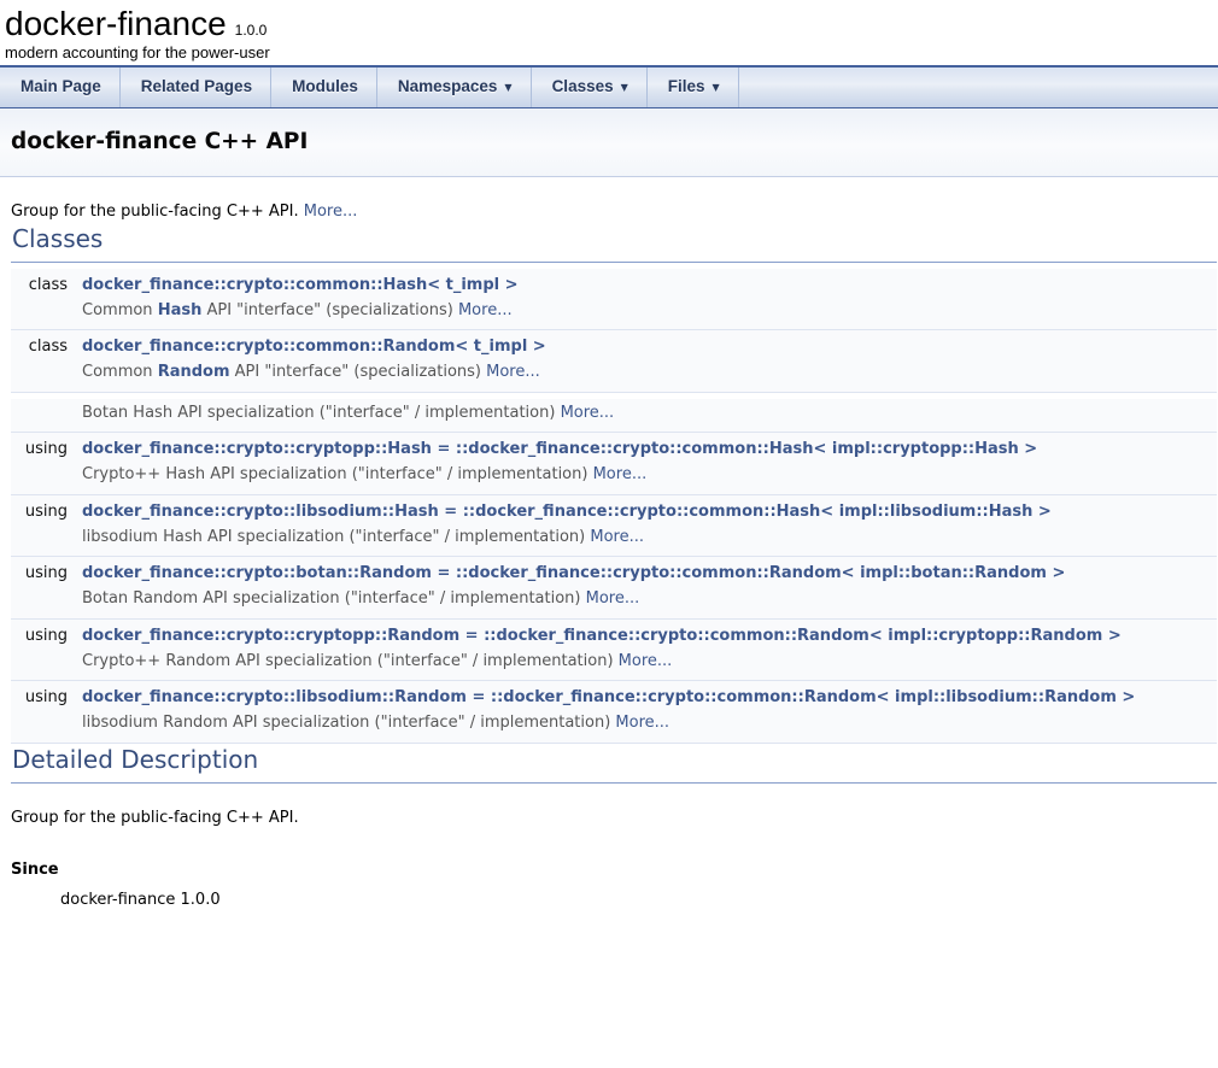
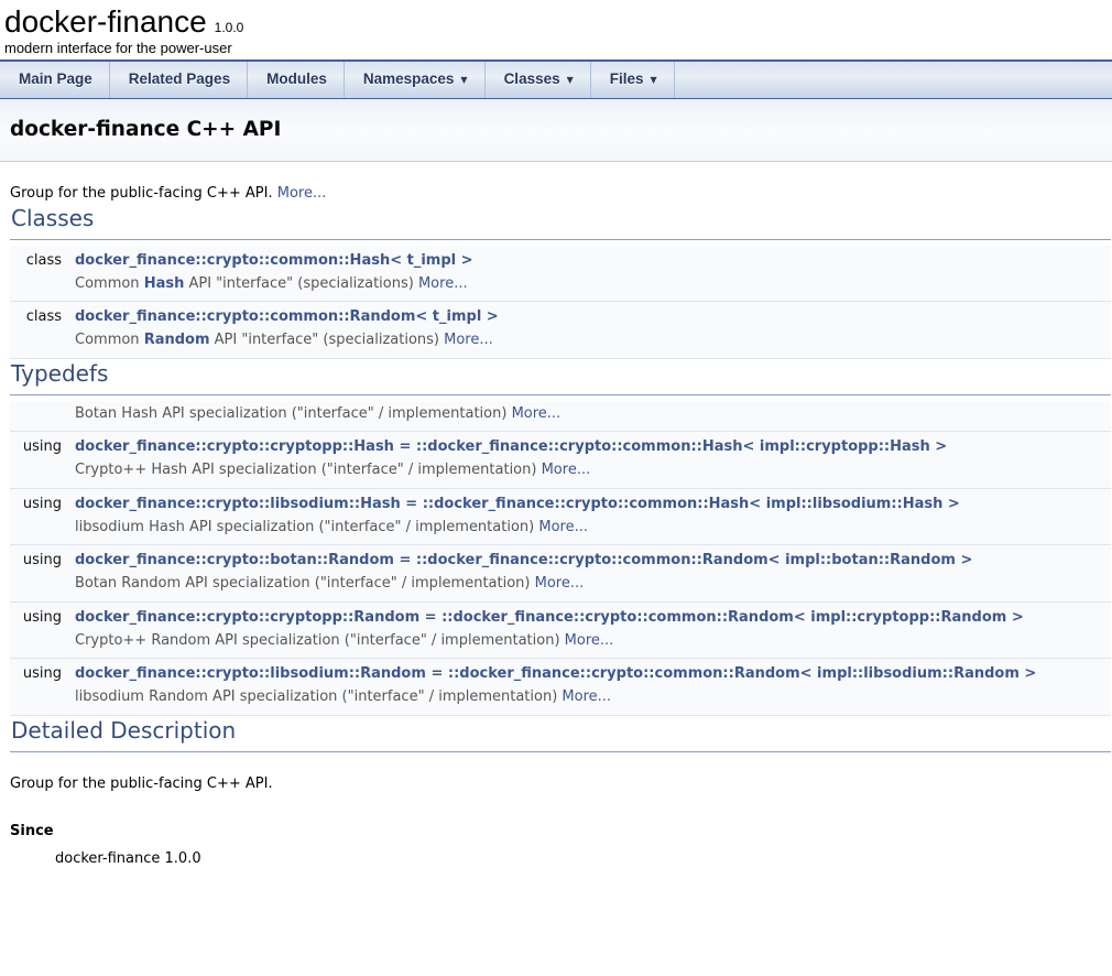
  docker-finance 1.0.0
- modern accounting for the power-user
+ modern interface for the power-user
  Main Page
  Related Pages
  Modules
  Namespaces
  ▼
  Classes
  ▼
  Files
  ▼
  docker-finance C++ API
  Group for the public-facing C++ API. More...
  Classes
  class	docker_finance::crypto::common::Hash< t_impl >
  	Common Hash API "interface" (specializations) More...
  class	docker_finance::crypto::common::Random< t_impl >
  	Common Random API "interface" (specializations) More...
+ Typedefs
  	Botan Hash API specialization ("interface" / implementation) More...
  using	docker_finance::crypto::cryptopp::Hash = ::docker_finance::crypto::common::Hash< impl::cryptopp::Hash >
  	Crypto++ Hash API specialization ("interface" / implementation) More...
  using	docker_finance::crypto::libsodium::Hash = ::docker_finance::crypto::common::Hash< impl::libsodium::Hash >
  	libsodium Hash API specialization ("interface" / implementation) More...
  using	docker_finance::crypto::botan::Random = ::docker_finance::crypto::common::Random< impl::botan::Random >
  	Botan Random API specialization ("interface" / implementation) More...
  using	docker_finance::crypto::cryptopp::Random = ::docker_finance::crypto::common::Random< impl::cryptopp::Random >
  	Crypto++ Random API specialization ("interface" / implementation) More...
  using	docker_finance::crypto::libsodium::Random = ::docker_finance::crypto::common::Random< impl::libsodium::Random >
  	libsodium Random API specialization ("interface" / implementation) More...
  Detailed Description
  Group for the public-facing C++ API.
  Since
  docker-finance 1.0.0
